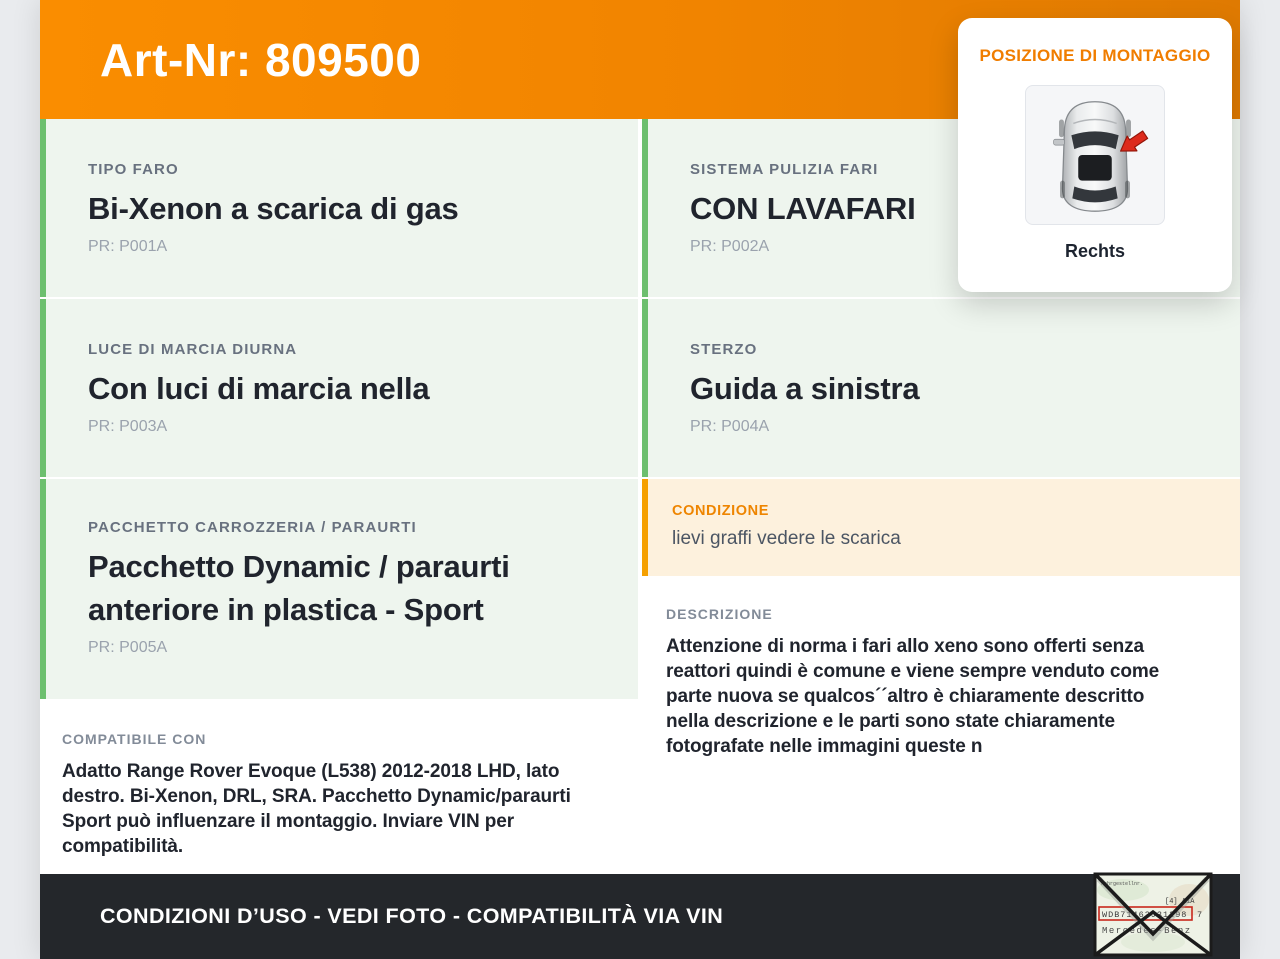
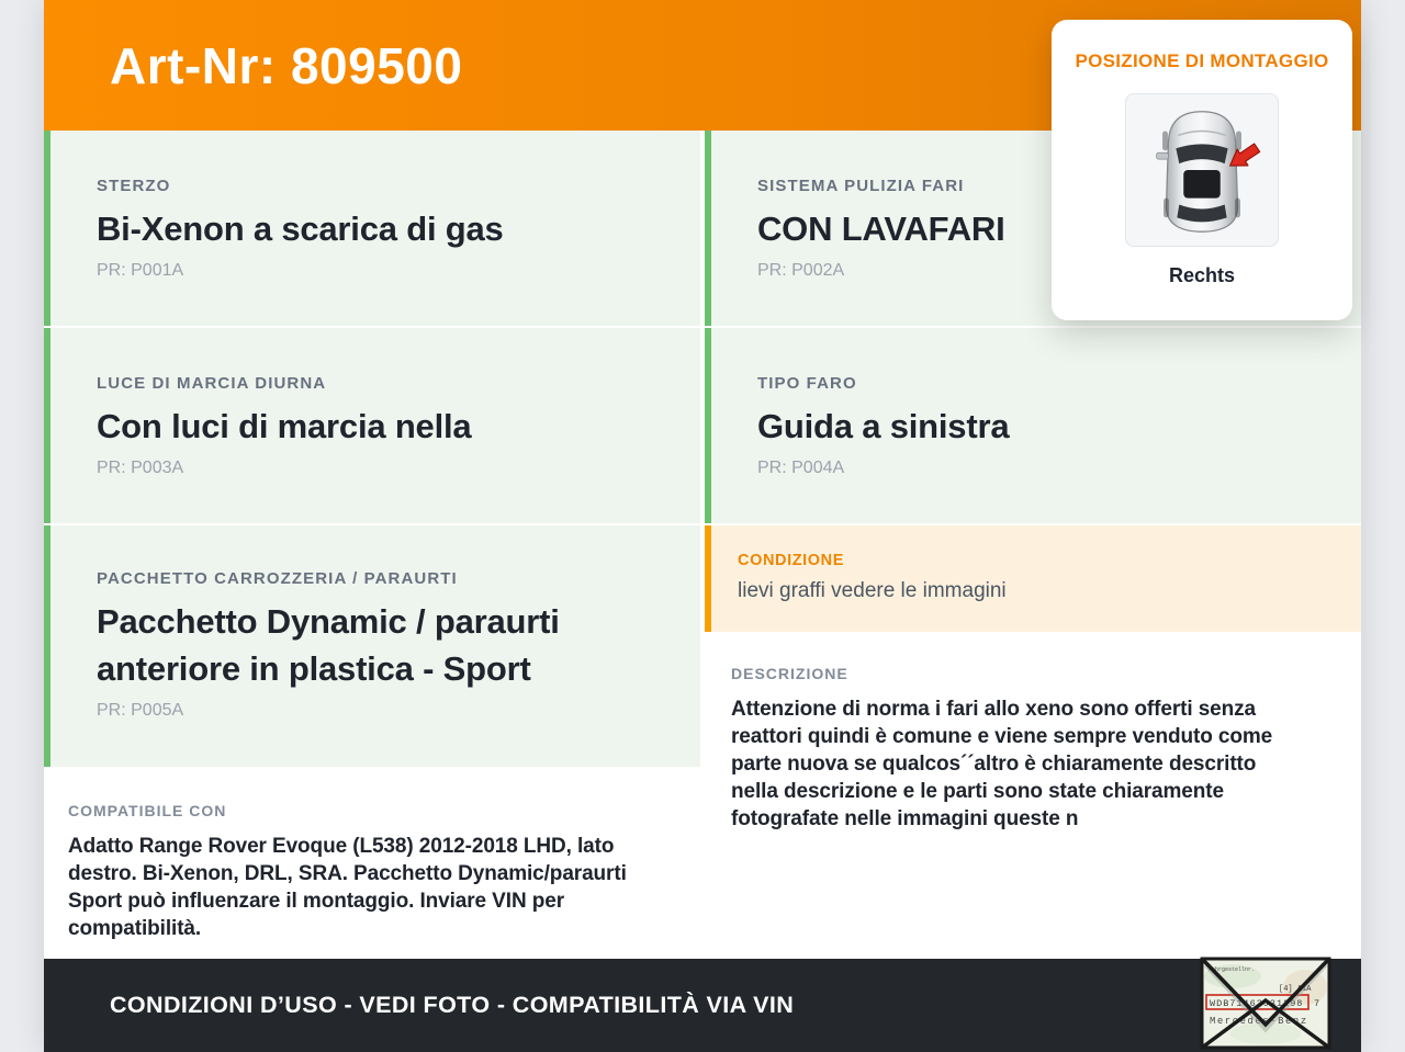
  Art-Nr: 809500
- TIPO FARO
+ STERZO
  Bi-Xenon a scarica di gas
  PR: P001A
  LUCE DI MARCIA DIURNA
  Con luci di marcia nella
  PR: P003A
  PACCHETTO CARROZZERIA / PARAURTI
  Pacchetto Dynamic / paraurti anteriore in plastica - Sport
  PR: P005A
  COMPATIBILE CON
  Adatto Range Rover Evoque (L538) 2012-2018 LHD, lato destro. Bi-Xenon, DRL, SRA. Pacchetto Dynamic/paraurti Sport può influenzare il montaggio. Inviare VIN per compatibilità.
  SISTEMA PULIZIA FARI
  CON LAVAFARI
  PR: P002A
- STERZO
+ TIPO FARO
  Guida a sinistra
  PR: P004A
  CONDIZIONE
- lievi graffi vedere le scarica
+ lievi graffi vedere le immagini
  DESCRIZIONE
  Attenzione di norma i fari allo xeno sono offerti senza reattori quindi è comune e viene sempre venduto come parte nuova se qualcos´´altro è chiaramente descritto nella descrizione e le parti sono state chiaramente fotografate nelle immagini queste n
  CONDIZIONI D’USO - VEDI FOTO - COMPATIBILITÀ VIA VIN
  POSIZIONE DI MONTAGGIO
  Rechts
  [4]iA
  WDB716J198
  7
  Merede-Bez
